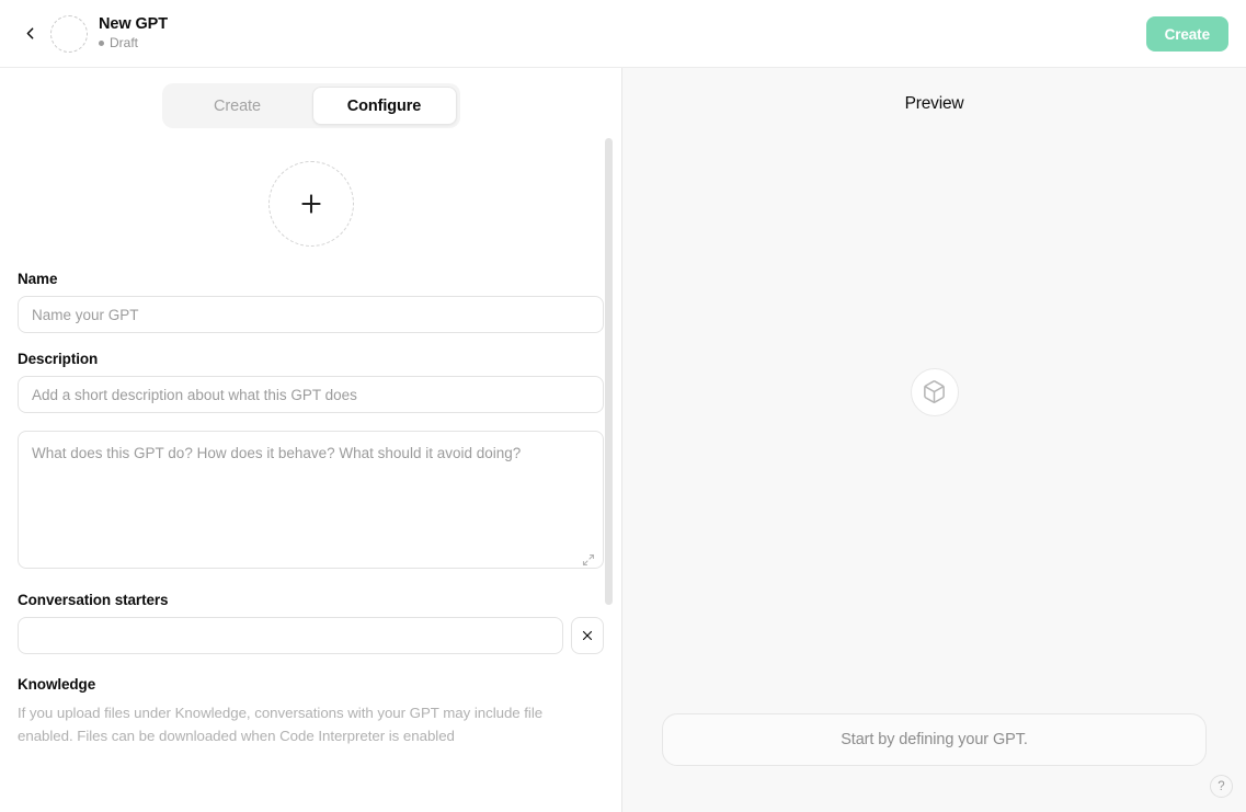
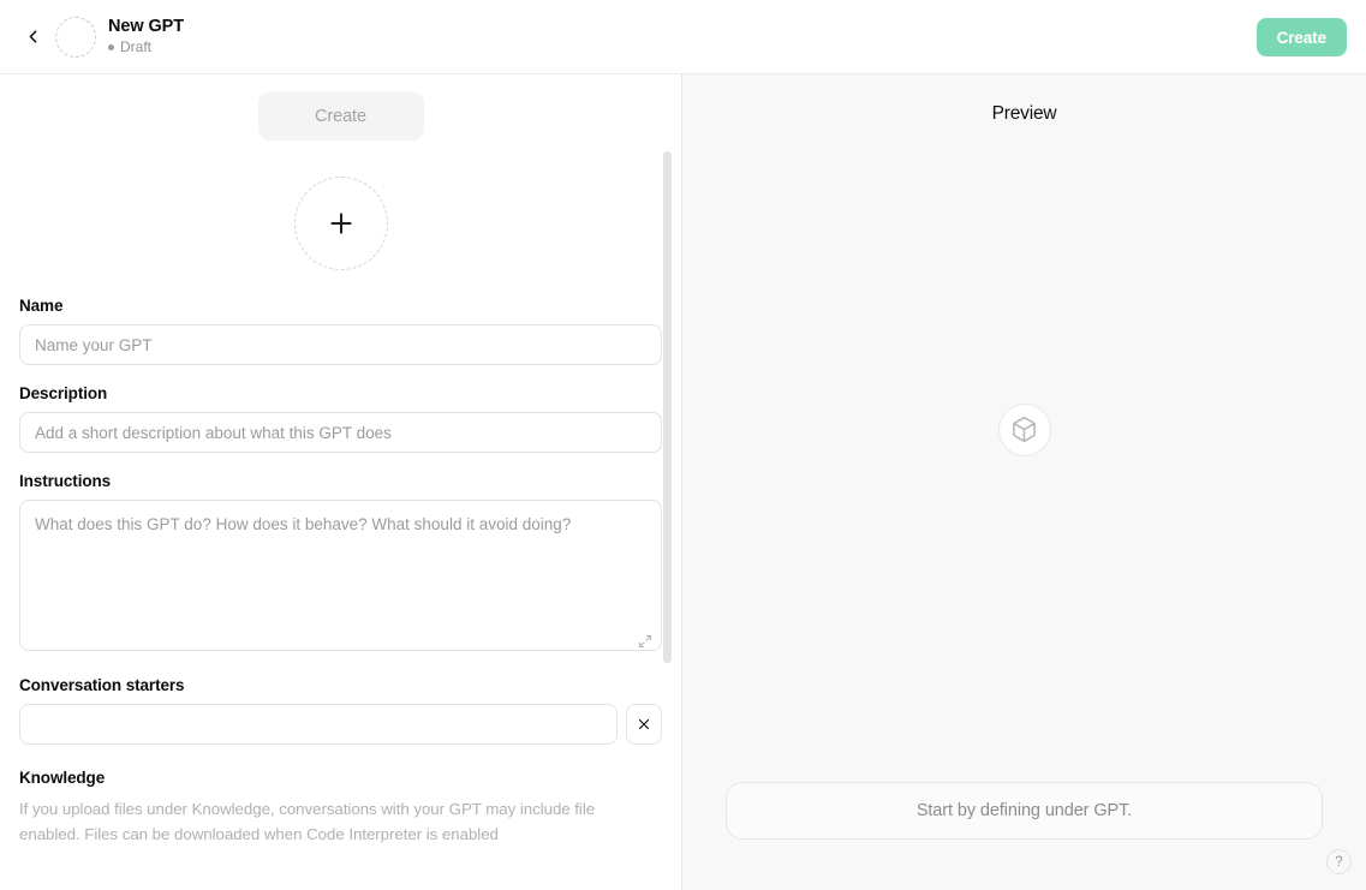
  New GPT
  Draft
  Create
  Create
- Configure
  Name
  Name your GPT
  Description
  Add a short description about what this GPT does
+ Instructions
  What does this GPT do? How does it behave? What should it avoid doing?
  Conversation starters
  Knowledge
  If you upload files under Knowledge, conversations with your GPT may include file enabled. Files can be downloaded when Code Interpreter is enabled
  Preview
- Start by defining your GPT.
+ Start by defining under GPT.
  ?
